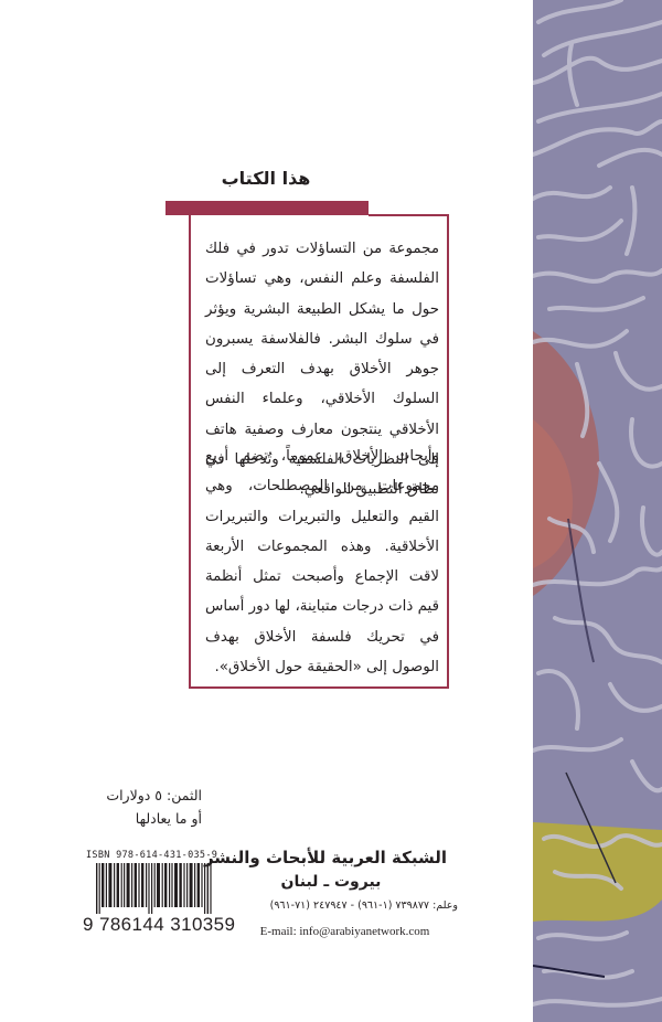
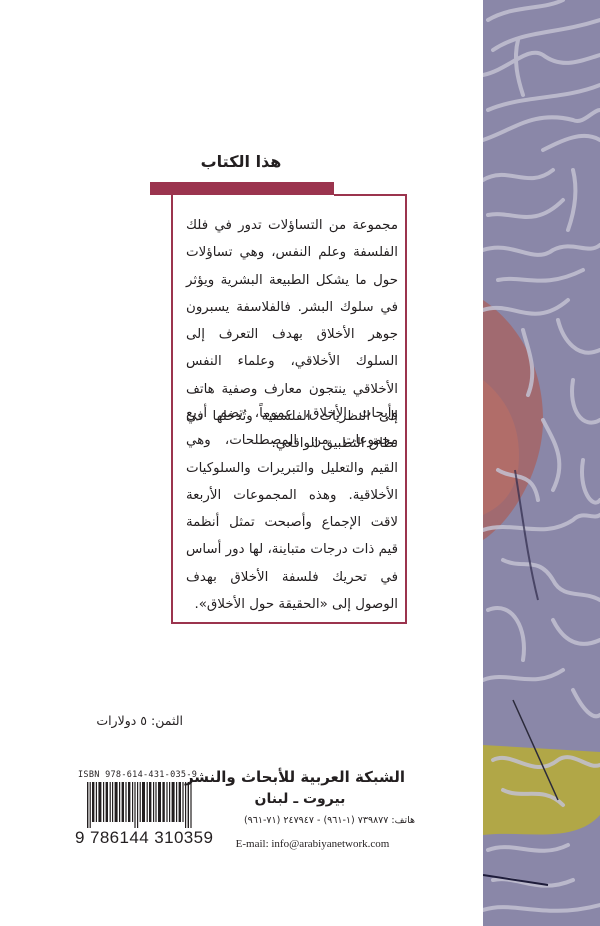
  هذا الكتاب
  مجموعة من التساؤلات تدور في فلك الفلسفة وعلم النفس، وهي تساؤلات حول ما يشكل الطبيعة البشرية ويؤثر في سلوك البشر. فالفلاسفة يسبرون جوهر الأخلاق بهدف التعرف إلى السلوك الأخلاقي، وعلماء النفس الأخلاقي ينتجون معارف وصفية هاتف إلى النظريات الفلسفية وتُدخلها في نطاق التطبيق الواقعي.
- وأبحاث الأخلاق، عموماً، تضم أربع مجموعات من المصطلحات، وهي القيم والتعليل والتبريرات والتبريرات الأخلاقية. وهذه المجموعات الأربعة لاقت الإجماع وأصبحت تمثل أنظمة قيم ذات درجات متباينة، لها دور أساس في تحريك فلسفة الأخلاق بهدف الوصول إلى «الحقيقة حول الأخلاق».
+ وأبحاث الأخلاق، عموماً، تضم أربع مجموعات من المصطلحات، وهي القيم والتعليل والتبريرات والسلوكيات الأخلاقية. وهذه المجموعات الأربعة لاقت الإجماع وأصبحت تمثل أنظمة قيم ذات درجات متباينة، لها دور أساس في تحريك فلسفة الأخلاق بهدف الوصول إلى «الحقيقة حول الأخلاق».
  الثمن: ٥ دولارات
- أو ما يعادلها
  ISBN 978-614-431-035-9
  9 786144 310359
  الشبكة العربية للأبحاث والنشر
  بيروت ـ لبنان
- وعلم: ٧٣٩٨٧٧ (١-٩٦١) - ٢٤٧٩٤٧ (٧١-٩٦١)
+ هاتف: ٧٣٩٨٧٧ (١-٩٦١) - ٢٤٧٩٤٧ (٧١-٩٦١)
  E-mail: info@arabiyanetwork.com
